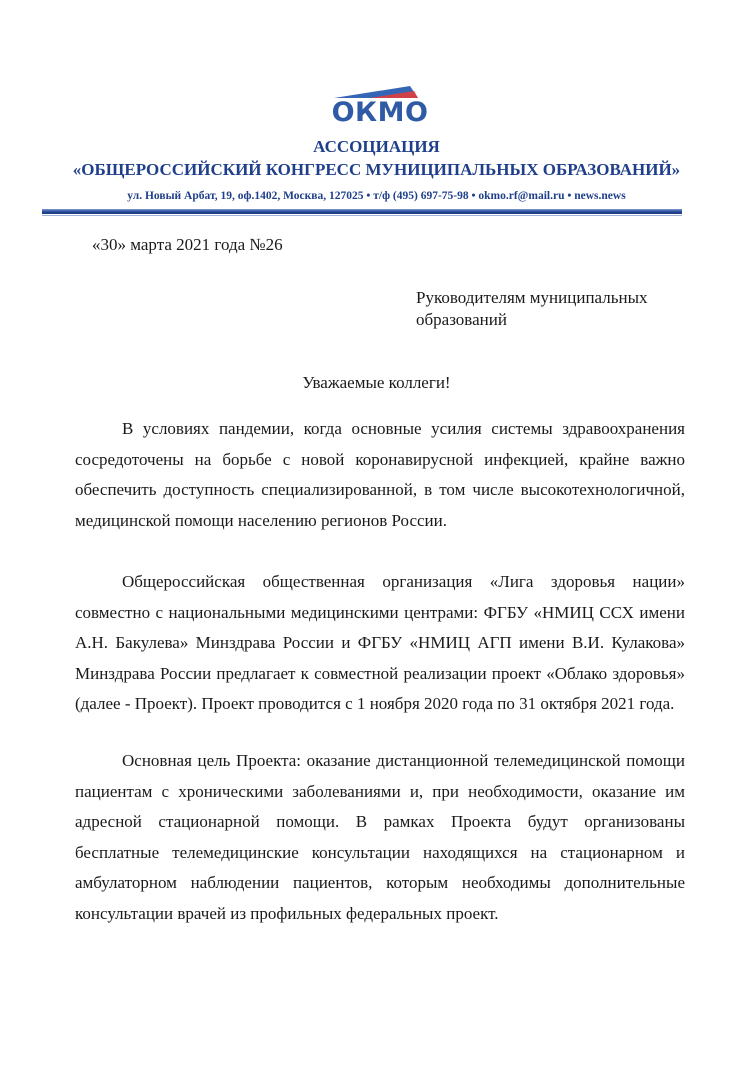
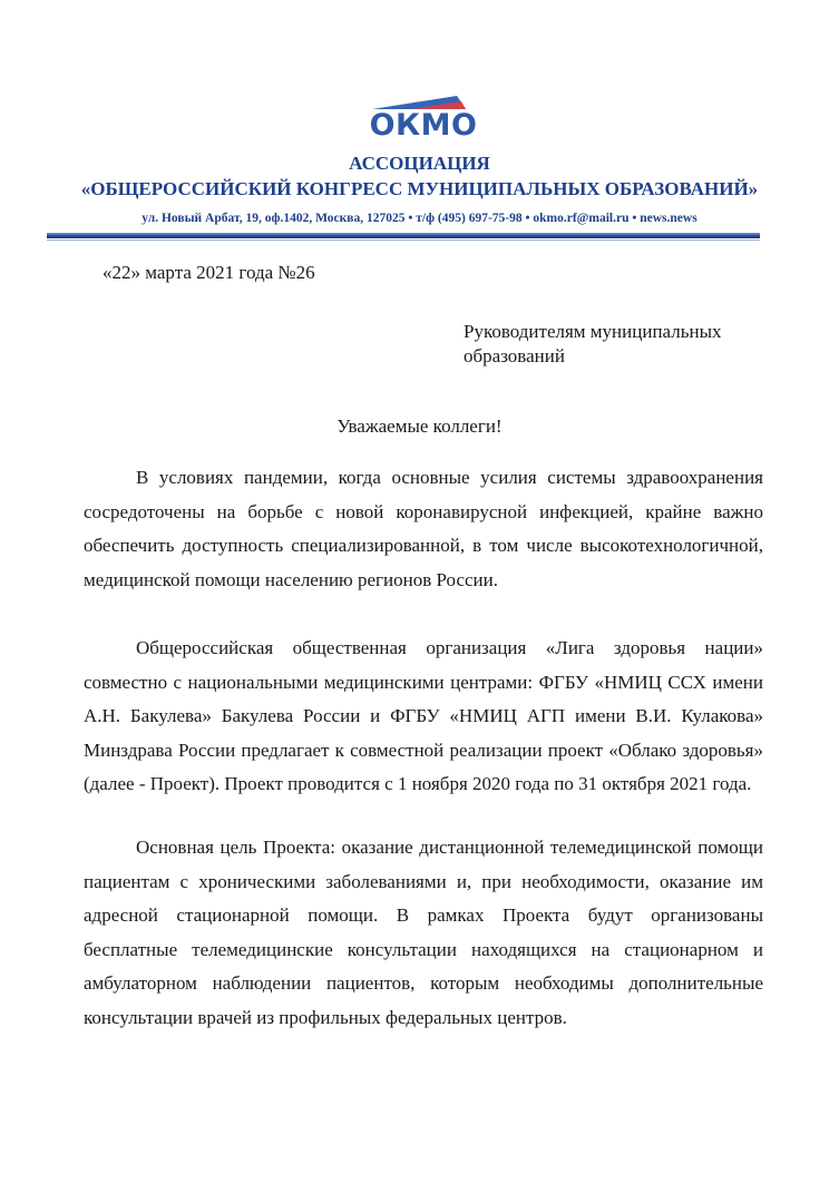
  ОКМО
  АССОЦИАЦИЯ
  «ОБЩЕРОССИЙСКИЙ КОНГРЕСС МУНИЦИПАЛЬНЫХ ОБРАЗОВАНИЙ»
  ул. Новый Арбат, 19, оф.1402, Москва, 127025 • т/ф (495) 697-75-98 • okmo.rf@mail.ru • news.news
- «30» марта 2021 года №26
+ «22» марта 2021 года №26
  Руководителям муниципальных образований
  Уважаемые коллеги!
  В условиях пандемии, когда основные усилия системы здравоохранения сосредоточены на борьбе с новой коронавирусной инфекцией, крайне важно обеспечить доступность специализированной, в том числе высокотехнологичной, медицинской помощи населению регионов России.
- Общероссийская общественная организация «Лига здоровья нации» совместно с национальными медицинскими центрами: ФГБУ «НМИЦ ССХ имени А.Н. Бакулева» Минздрава России и ФГБУ «НМИЦ АГП имени В.И. Кулакова» Минздрава России предлагает к совместной реализации проект «Облако здоровья» (далее - Проект). Проект проводится с 1 ноября 2020 года по 31 октября 2021 года.
+ Общероссийская общественная организация «Лига здоровья нации» совместно с национальными медицинскими центрами: ФГБУ «НМИЦ ССХ имени А.Н. Бакулева» Бакулева России и ФГБУ «НМИЦ АГП имени В.И. Кулакова» Минздрава России предлагает к совместной реализации проект «Облако здоровья» (далее - Проект). Проект проводится с 1 ноября 2020 года по 31 октября 2021 года.
- Основная цель Проекта: оказание дистанционной телемедицинской помощи пациентам с хроническими заболеваниями и, при необходимости, оказание им адресной стационарной помощи. В рамках Проекта будут организованы бесплатные телемедицинские консультации находящихся на стационарном и амбулаторном наблюдении пациентов, которым необходимы дополнительные консультации врачей из профильных федеральных проект.
+ Основная цель Проекта: оказание дистанционной телемедицинской помощи пациентам с хроническими заболеваниями и, при необходимости, оказание им адресной стационарной помощи. В рамках Проекта будут организованы бесплатные телемедицинские консультации находящихся на стационарном и амбулаторном наблюдении пациентов, которым необходимы дополнительные консультации врачей из профильных федеральных центров.
